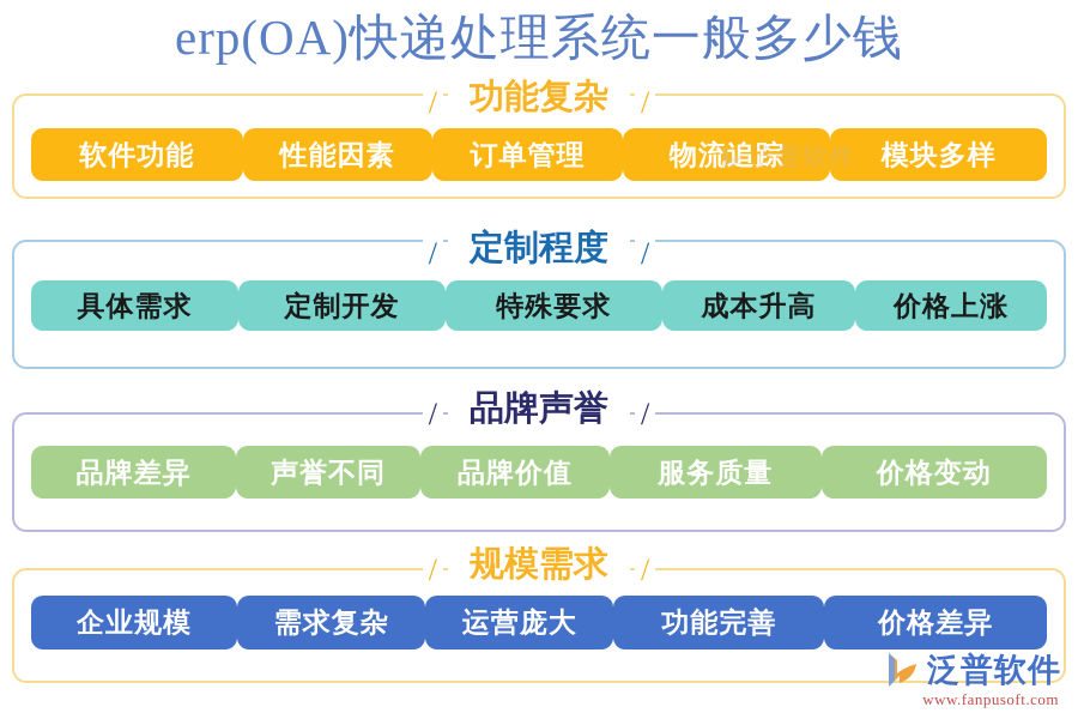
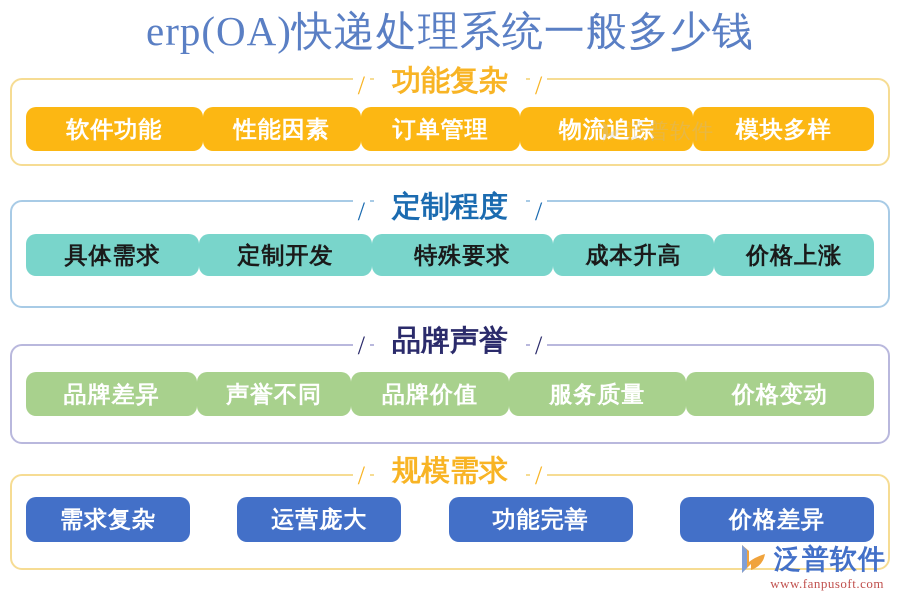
  erp(OA)快递处理系统一般多少钱
  / 功能复杂 /
  软件功能
  性能因素
  订单管理
  物流追踪
  模块多样
  泛普软件
  / 定制程度 /
  具体需求
  定制开发
  特殊要求
  成本升高
  价格上涨
  / 品牌声誉 /
  品牌差异
  声誉不同
  品牌价值
  服务质量
  价格变动
  / 规模需求 /
- 企业规模
  需求复杂
  运营庞大
  功能完善
  价格差异
  泛普软件
  www.fanpusoft.com
